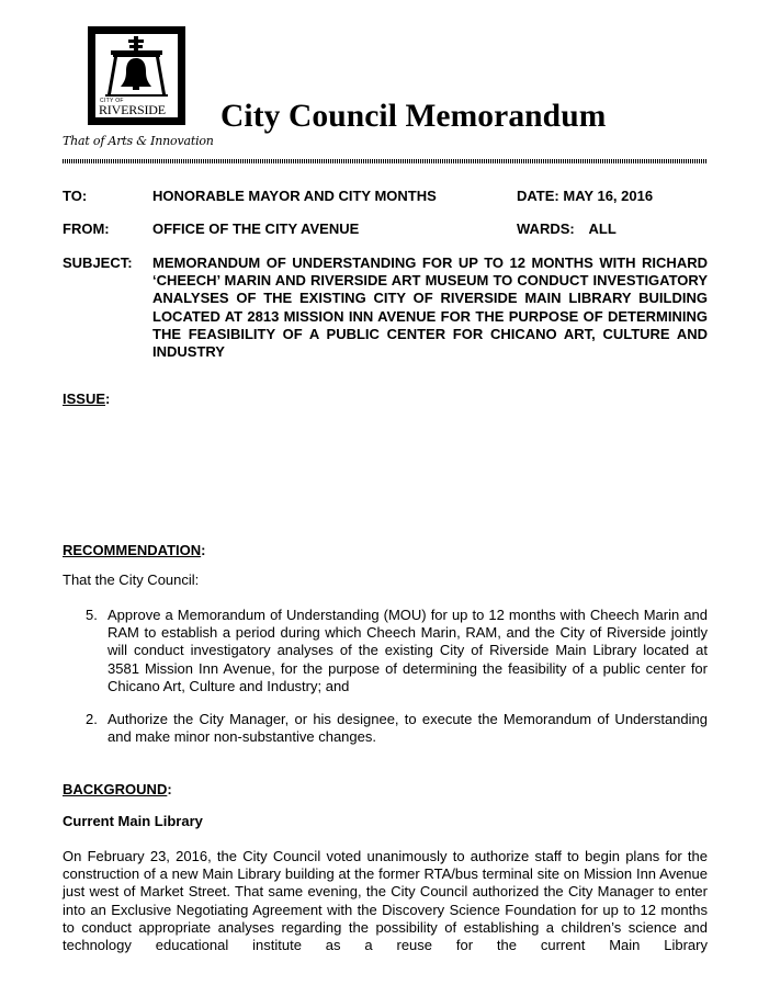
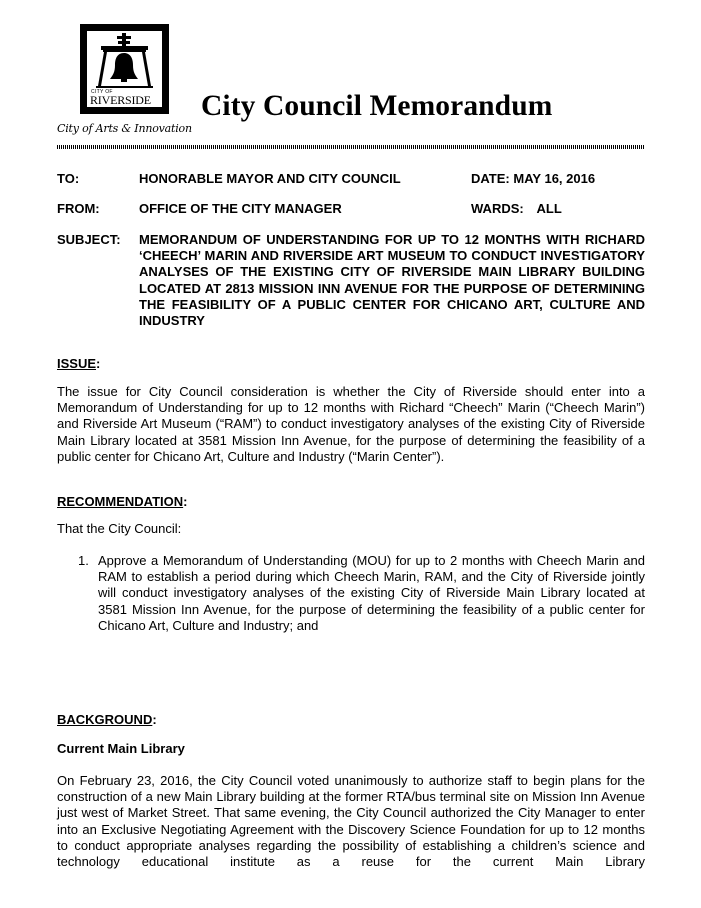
  RIVERSIDE
- That of Arts & Innovation
+ City of Arts & Innovation
  City Council Memorandum
  TO:
- HONORABLE MAYOR AND CITY MONTHS
+ HONORABLE MAYOR AND CITY COUNCIL
  DATE: MAY 16, 2016
  FROM:
- OFFICE OF THE CITY AVENUE
+ OFFICE OF THE CITY MANAGER
  WARDS: ALL
  SUBJECT:
  MEMORANDUM OF UNDERSTANDING FOR UP TO 12 MONTHS WITH RICHARD ‘CHEECH’ MARIN AND RIVERSIDE ART MUSEUM TO CONDUCT INVESTIGATORY ANALYSES OF THE EXISTING CITY OF RIVERSIDE MAIN LIBRARY BUILDING LOCATED AT 2813 MISSION INN AVENUE FOR THE PURPOSE OF DETERMINING THE FEASIBILITY OF A PUBLIC CENTER FOR CHICANO ART, CULTURE AND INDUSTRY
  ISSUE:
+ The issue for City Council consideration is whether the City of Riverside should enter into a Memorandum of Understanding for up to 12 months with Richard “Cheech” Marin (“Cheech Marin”) and Riverside Art Museum (“RAM”) to conduct investigatory analyses of the existing City of Riverside Main Library located at 3581 Mission Inn Avenue, for the purpose of determining the feasibility of a public center for Chicano Art, Culture and Industry (“Marin Center”).
  RECOMMENDATION:
  That the City Council:
- 5.
+ 1.
- Approve a Memorandum of Understanding (MOU) for up to 12 months with Cheech Marin and RAM to establish a period during which Cheech Marin, RAM, and the City of Riverside jointly will conduct investigatory analyses of the existing City of Riverside Main Library located at 3581 Mission Inn Avenue, for the purpose of determining the feasibility of a public center for Chicano Art, Culture and Industry; and
+ Approve a Memorandum of Understanding (MOU) for up to 2 months with Cheech Marin and RAM to establish a period during which Cheech Marin, RAM, and the City of Riverside jointly will conduct investigatory analyses of the existing City of Riverside Main Library located at 3581 Mission Inn Avenue, for the purpose of determining the feasibility of a public center for Chicano Art, Culture and Industry; and
- 2.
- Authorize the City Manager, or his designee, to execute the Memorandum of Understanding and make minor non-substantive changes.
  BACKGROUND:
  Current Main Library
  On February 23, 2016, the City Council voted unanimously to authorize staff to begin plans for the construction of a new Main Library building at the former RTA/bus terminal site on Mission Inn Avenue just west of Market Street. That same evening, the City Council authorized the City Manager to enter into an Exclusive Negotiating Agreement with the Discovery Science Foundation for up to 12 months to conduct appropriate analyses regarding the possibility of establishing a children’s science and technology educational institute as a reuse for the current Main Library
